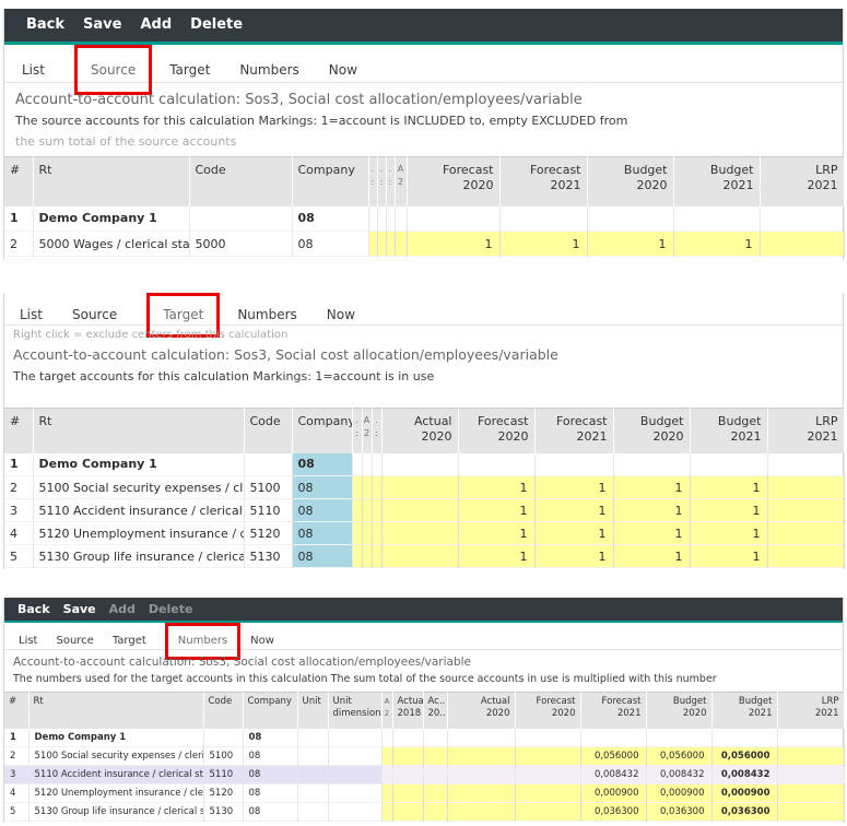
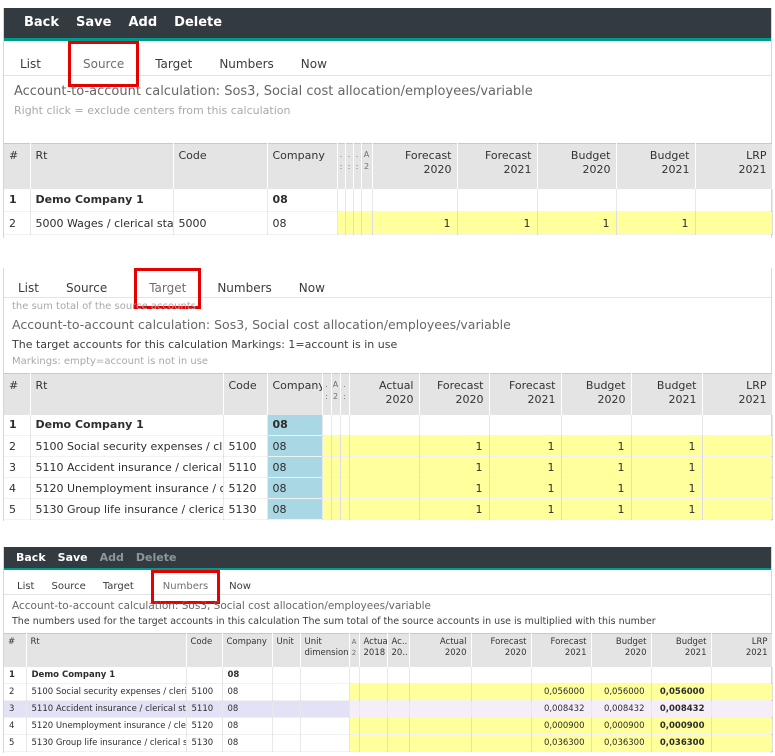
  Back Save Add Delete
  List Source Target Numbers Now
  Account-to-account calculation: Sos3, Social cost allocation/employees/variable
- The source accounts for this calculation Markings: 1=account is INCLUDED to, empty EXCLUDED from
- the sum total of the source accounts
+ Right click = exclude centers from this calculation
  #	Rt	Code	Company	. :	. :	. :	A 2	Forecast 2020	Forecast 2021	Budget 2020	Budget 2021	LRP 2021
  1	Demo Company 1		08
  2	5000 Wages / clerical sta	5000	08					1	1	1	1
  List Source Target Numbers Now
- Right click = exclude centers from this calculation
+ the sum total of the source accounts
  Account-to-account calculation: Sos3, Social cost allocation/employees/variable
  The target accounts for this calculation Markings: 1=account is in use
+ Markings: empty=account is not in use
  #	Rt	Code	Compan	. :	A 2	. :	Actual 2020	Forecast 2020	Forecast 2021	Budget 2020	Budget 2021	LRP 2021
  1	Demo Company 1		08
  2	5100 Social security expenses / cl	5100	08					1	1	1	1
  3	5110 Accident insurance / clerical	5110	08					1	1	1	1
  4	5120 Unemployment insurance / c	5120	08					1	1	1	1
  5	5130 Group life insurance / clerica	5130	08					1	1	1	1
  Back Save Add Delete
  List Source Target Numbers Now
  Account-to-account calculation: Sos3, Social cost allocation/employees/variable
  The numbers used for the target accounts in this calculation The sum total of the source accounts in use is multiplied with this number
  #	Rt	Code	Company	Unit	Unit dimension	A 2	Actua 2018	Ac.. 20..	Actual 2020	Forecast 2020	Forecast 2021	Budget 2020	Budget 2021	LRP 2021
  1	Demo Company 1		08
  2	5100 Social security expenses / cleri	5100	08								0,056000	0,056000	0,056000
  3	5110 Accident insurance / clerical st	5110	08								0,008432	0,008432	0,008432
  4	5120 Unemployment insurance / cle	5120	08								0,000900	0,000900	0,000900
  5	5130 Group life insurance / clerical s	5130	08								0,036300	0,036300	0,036300
